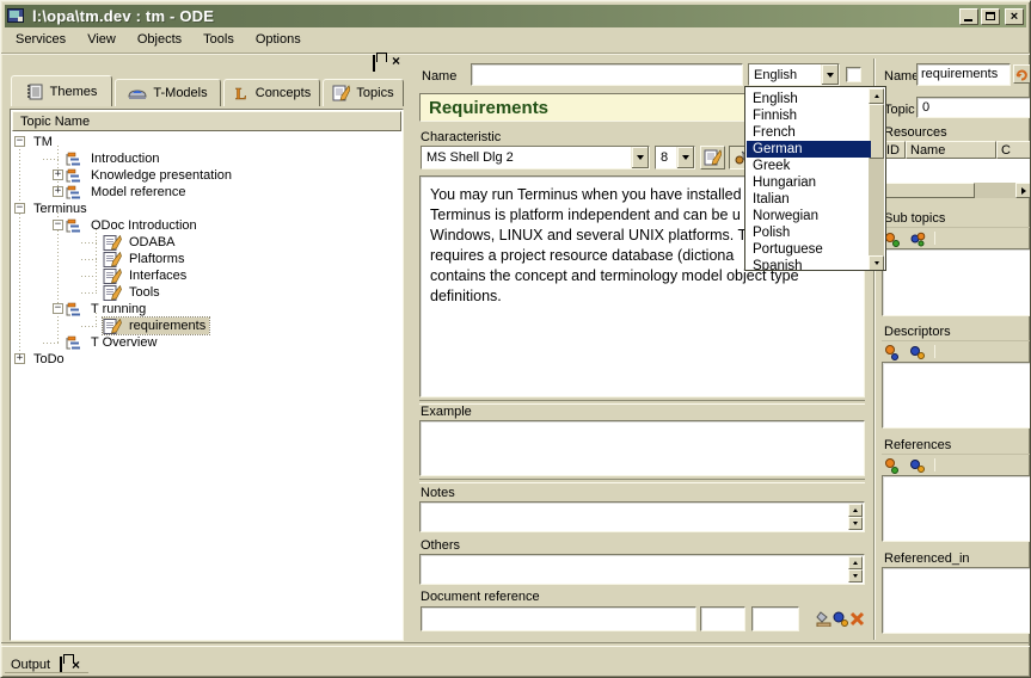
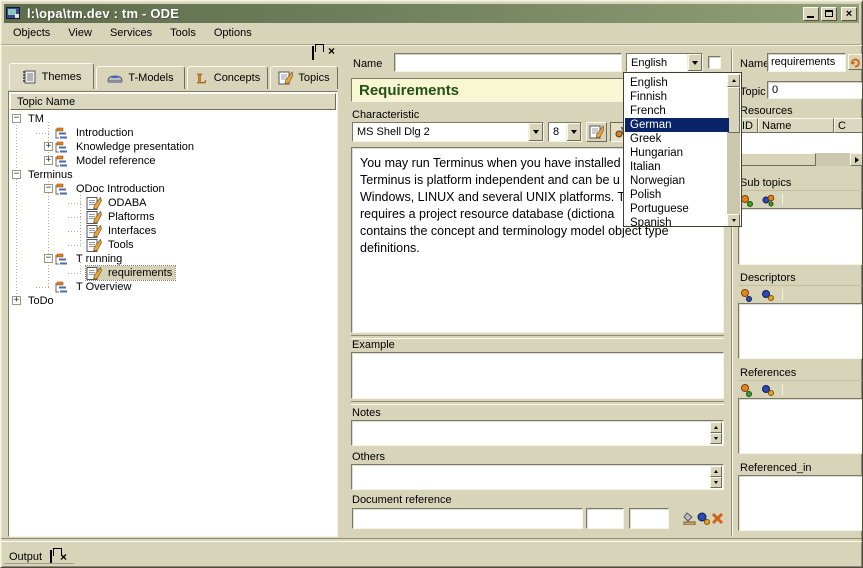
  l:\opa\tm.dev : tm - ODE
  ×
- Services
+ Objects
  View
- Objects
+ Services
  Tools
  Options
  ×
  Themes
  T-Models
  L
  Concepts
  Topics
  Topic Name
  −
  TM
  Introduction
  +
  Knowledge presentation
  +
  Model reference
  −
  Terminus
  −
  ODoc Introduction
  ODABA
  Plaftorms
  Interfaces
  Tools
  −
  T running
  requirements
  T Overview
  +
  ToDo
  Name
  English
  Requirements
  Characteristic
  MS Shell Dlg 2
  8
  You may run Terminus when you have installed
  Terminus is platform independent and can be u
  Windows, LINUX and several UNIX platforms. T
  requires a project resource database (dictiona
  contains the concept and terminology model object type
  definitions.
  Example
  Notes
  Others
  Document reference
  Nam
  requirements
  Topic
  0
  Resources
  Sub topics
  Descriptors
  References
  Referenced_in
  English
  Finnish
  French
  German
  Greek
  Hungarian
  Italian
  Norwegian
  Polish
  Portuguese
  Spanish
  Output
  ×
  ID
  Name
  C
